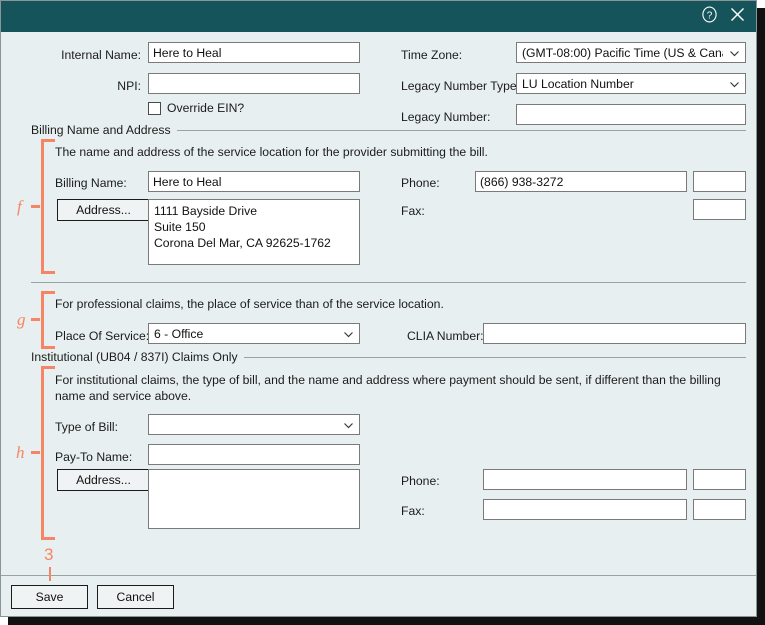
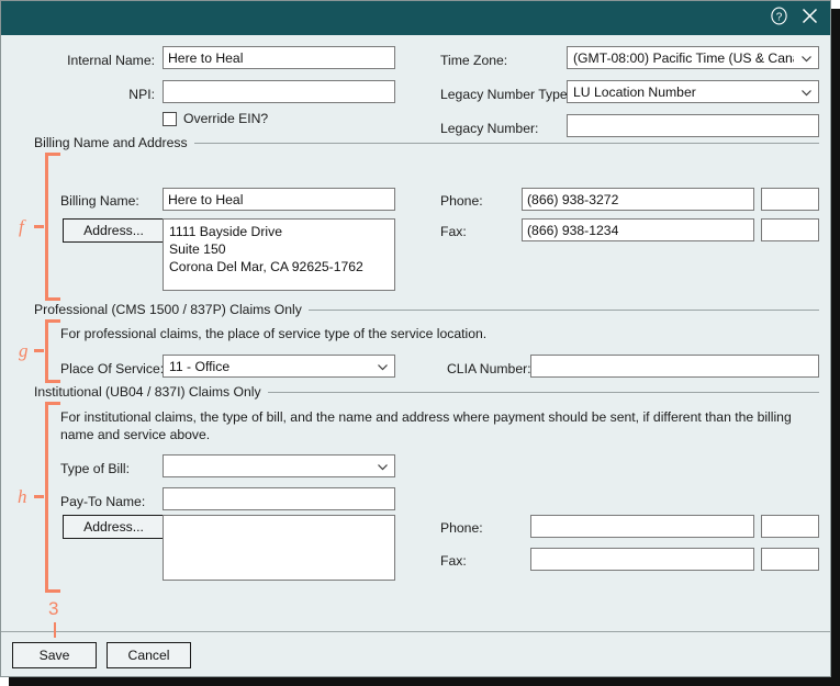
  ?
  Internal Name:
  Here to Heal
  NPI:
  Override EIN?
  Time Zone:
  (GMT-08:00) Pacific Time (US & Can
  Legacy Number Type
  LU Location Number
  Legacy Number:
  Billing Name and Address
- The name and address of the service location for the provider submitting the bill.
  Billing Name:
  Here to Heal
  Address...
  1111 Bayside Drive
  Suite 150
  Corona Del Mar, CA 92625-1762
  Phone:
  (866) 938-3272
  Fax:
+ (866) 938-1234
  f
+ Professional (CMS 1500 / 837P) Claims Only
- For professional claims, the place of service than of the service location.
+ For professional claims, the place of service type of the service location.
  Place Of Service
- 6 - Office
+ 11 - Office
  CLIA Number:
  g
  Institutional (UB04 / 837I) Claims Only
  For institutional claims, the type of bill, and the name and address where payment should be sent, if different than the billing name and service above.
  Type of Bill:
  Pay-To Name:
  Address...
  Phone:
  Fax:
  h
  Save
  Cancel
  3
